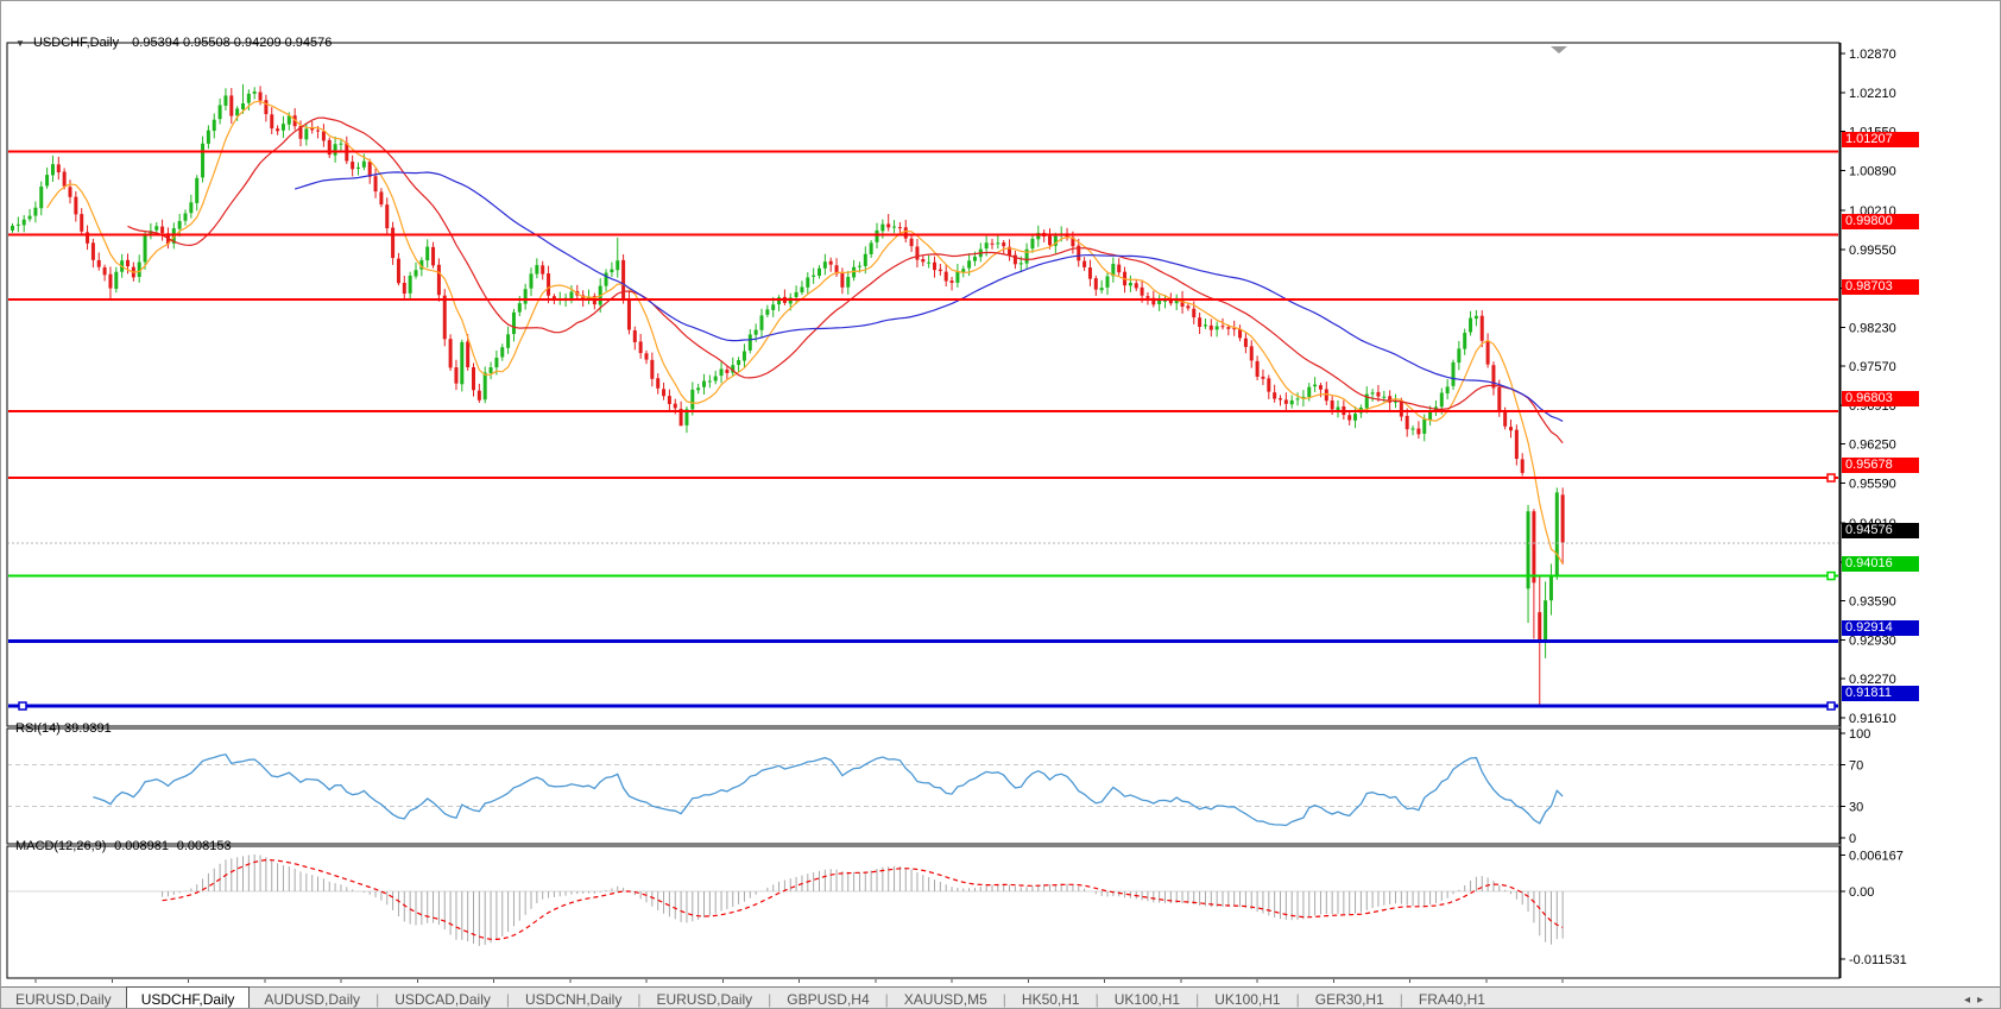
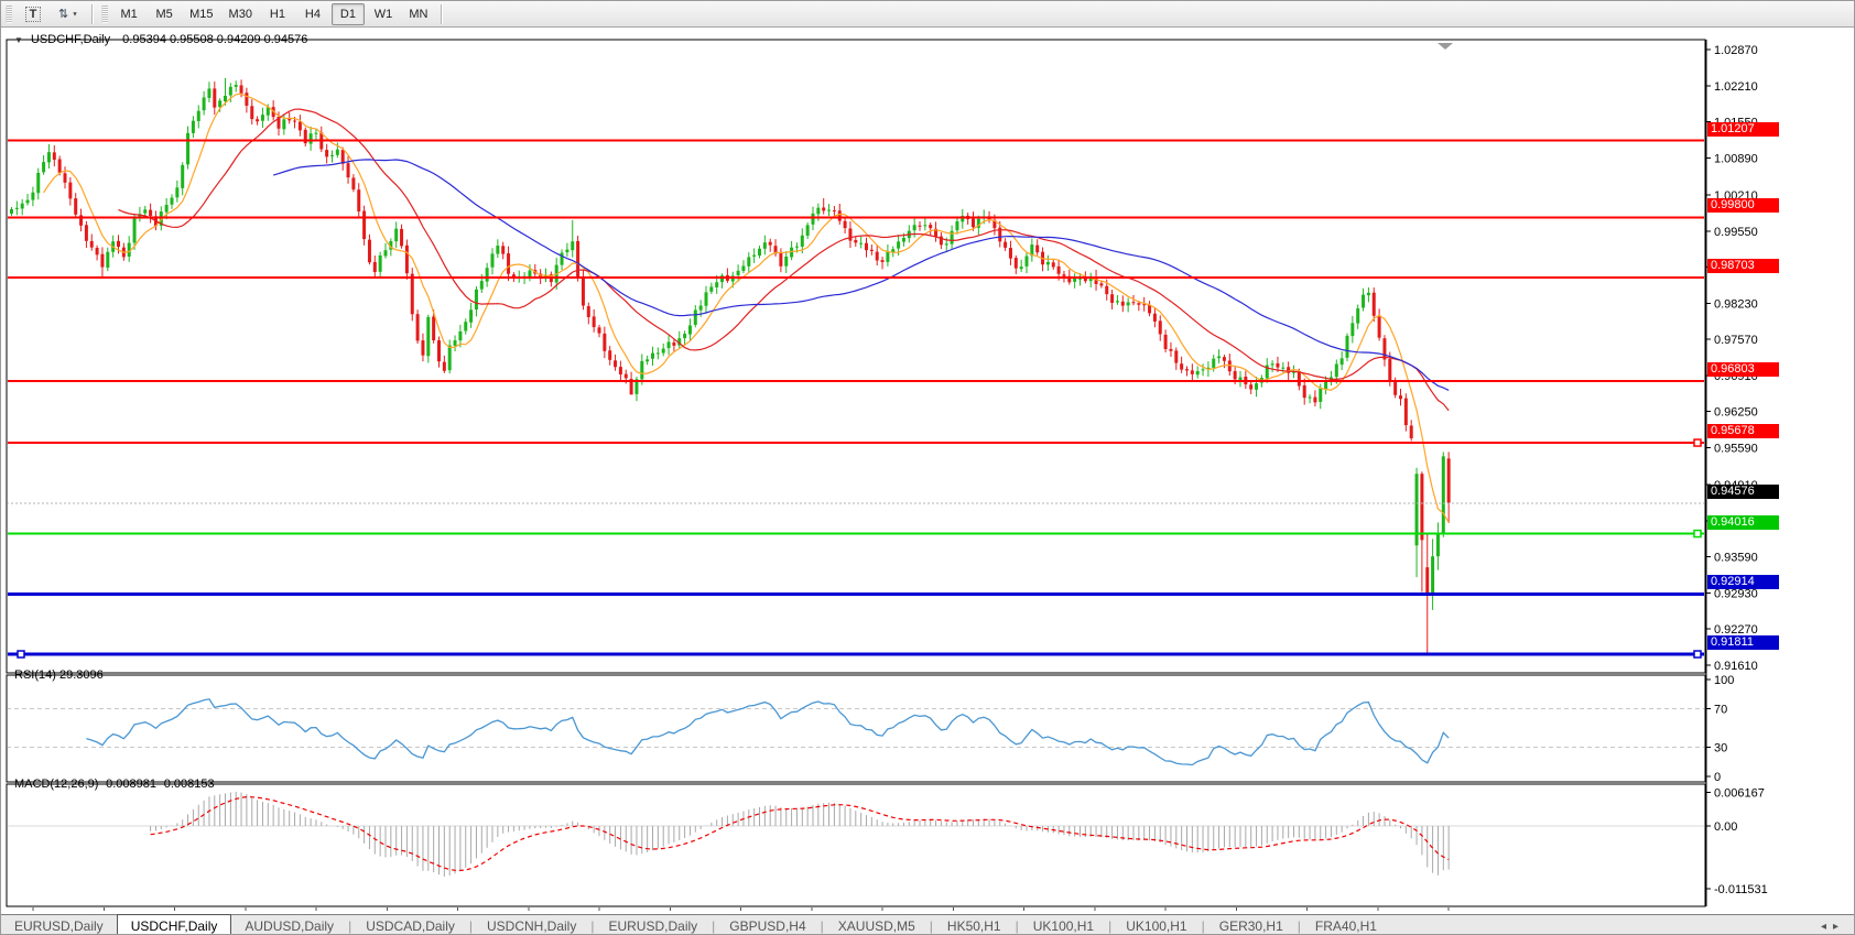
+ T
+ ⇅
+ M1
+ M5
+ M15
+ M30
+ H1
+ H4
+ D1
+ W1
+ MN
  1.02870
  1.02210
  1.00890
  1.00210
  0.99550
  0.98230
  0.97570
  0.96250
  0.95590
  0.93590
  0.92930
  0.92270
  0.91610
  100
  70
  30
  0
  0.006167
  0.00
  -0.011531
  ▼ USDCHF,Daily 0.95394 0.95508 0.94209 0.94576
- RSI(14) 39.9391
+ RSI(14) 29.3096
  MACD(12,26,9) -0.008981 -0.008153
  1.01207
  0.99800
  0.98703
  0.96803
  0.95678
  0.94016
  0.92914
  0.91811
  0.94576
  EURUSD,Daily
  USDCHF,Daily
  AUDUSD,Daily
  |
  USDCAD,Daily
  |
  USDCNH,Daily
  |
  EURUSD,Daily
  |
  GBPUSD,H4
  |
  XAUUSD,M5
  |
  HK50,H1
  |
  UK100,H1
  |
  UK100,H1
  |
  GER30,H1
  |
  FRA40,H1
  ◂▸
